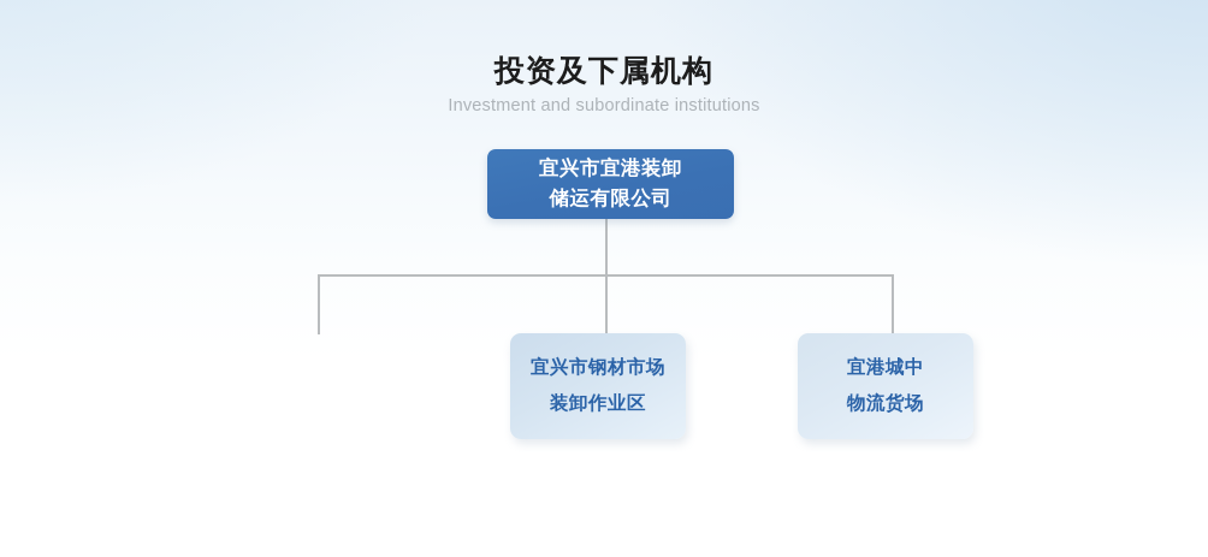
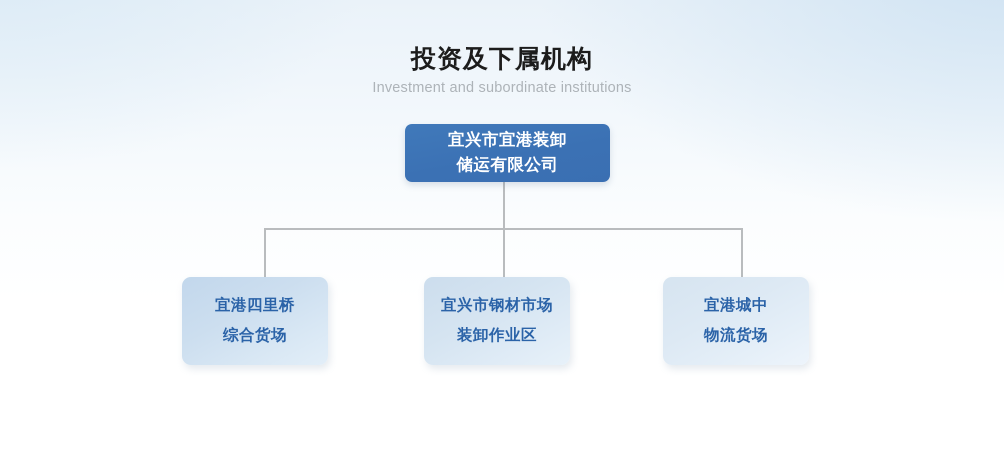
  投资及下属机构
  Investment and subordinate institutions
  宜兴市宜港装卸
  储运有限公司
+ 宜港四里桥
+ 综合货场
  宜兴市钢材市场
  装卸作业区
  宜港城中
  物流货场
